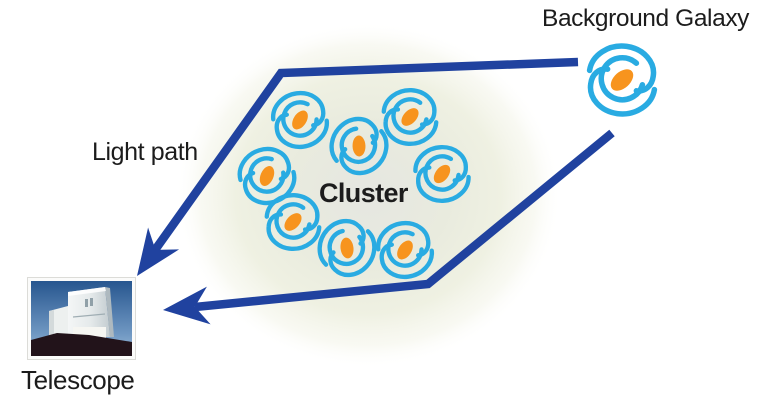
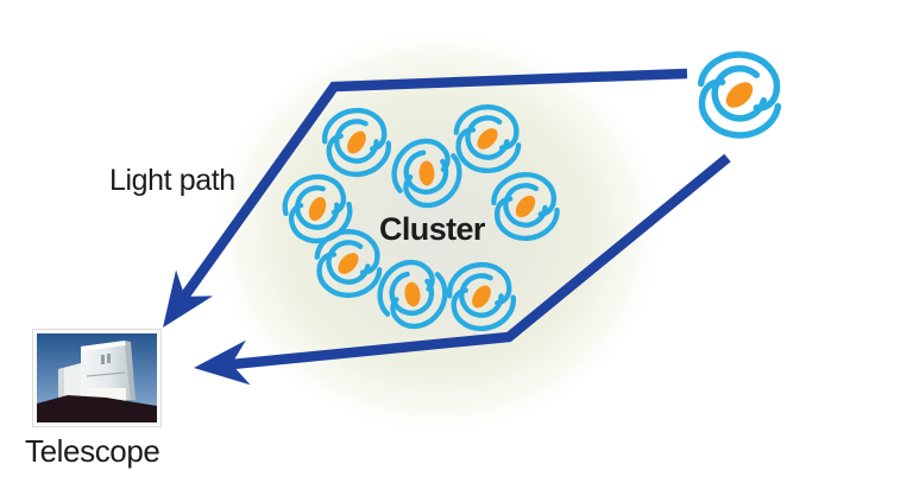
- Background Galaxy
  Light path
  Cluster
  Telescope
